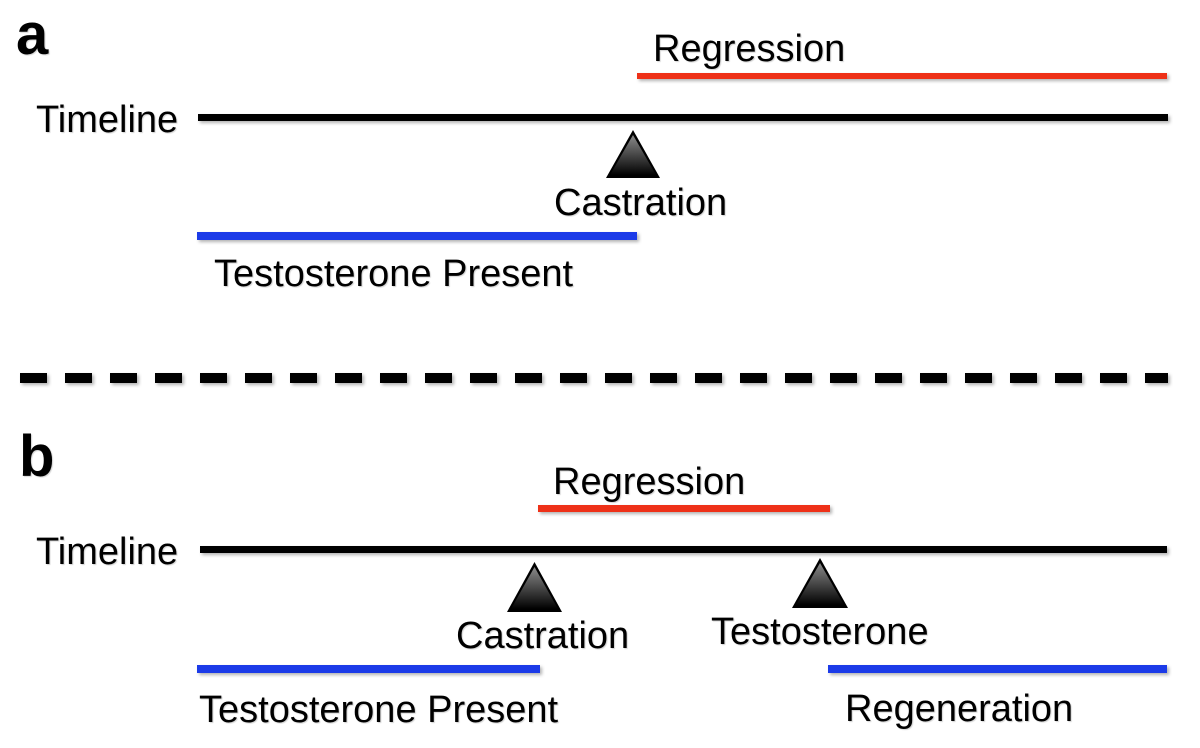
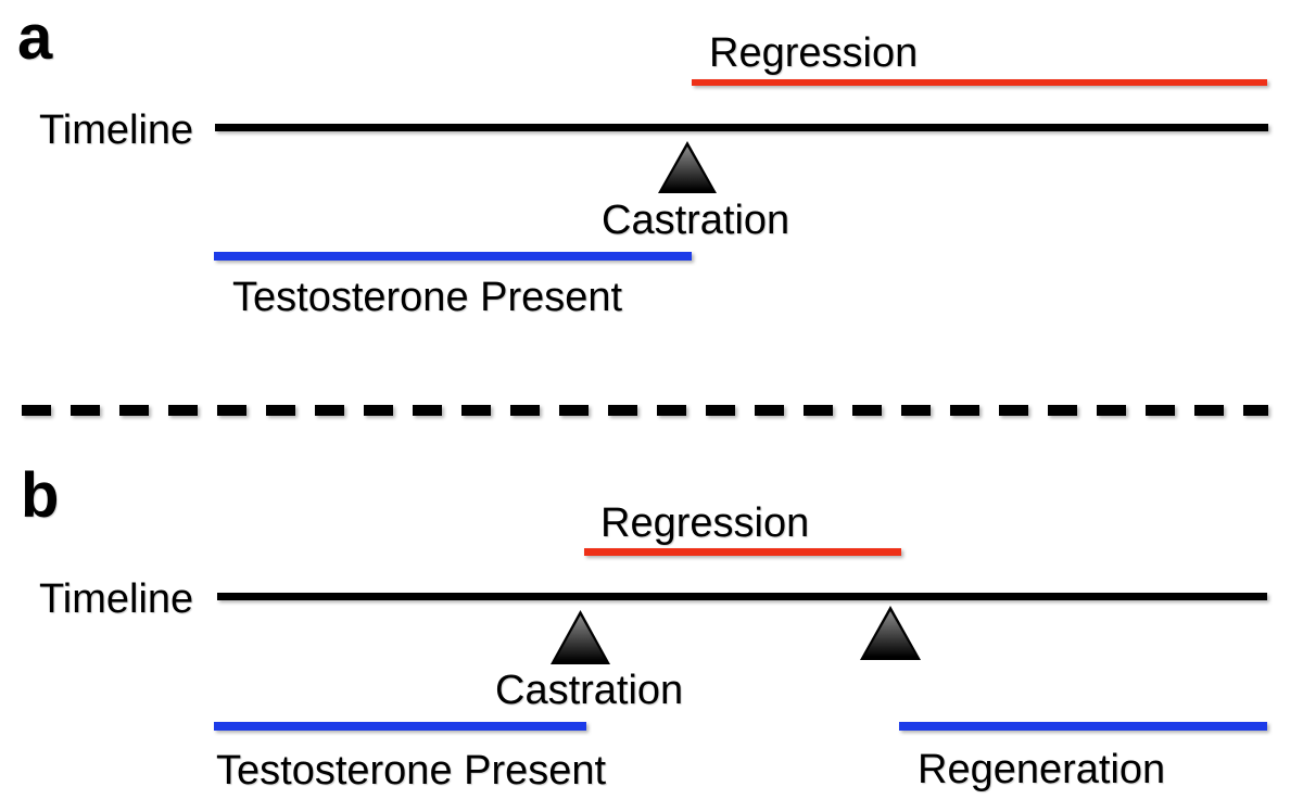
  a
  Regression
  Timeline
  Castration
  Testosterone Present
  b
  Regression
  Timeline
  Castration
- Testosterone
  Testosterone Present
  Regeneration
